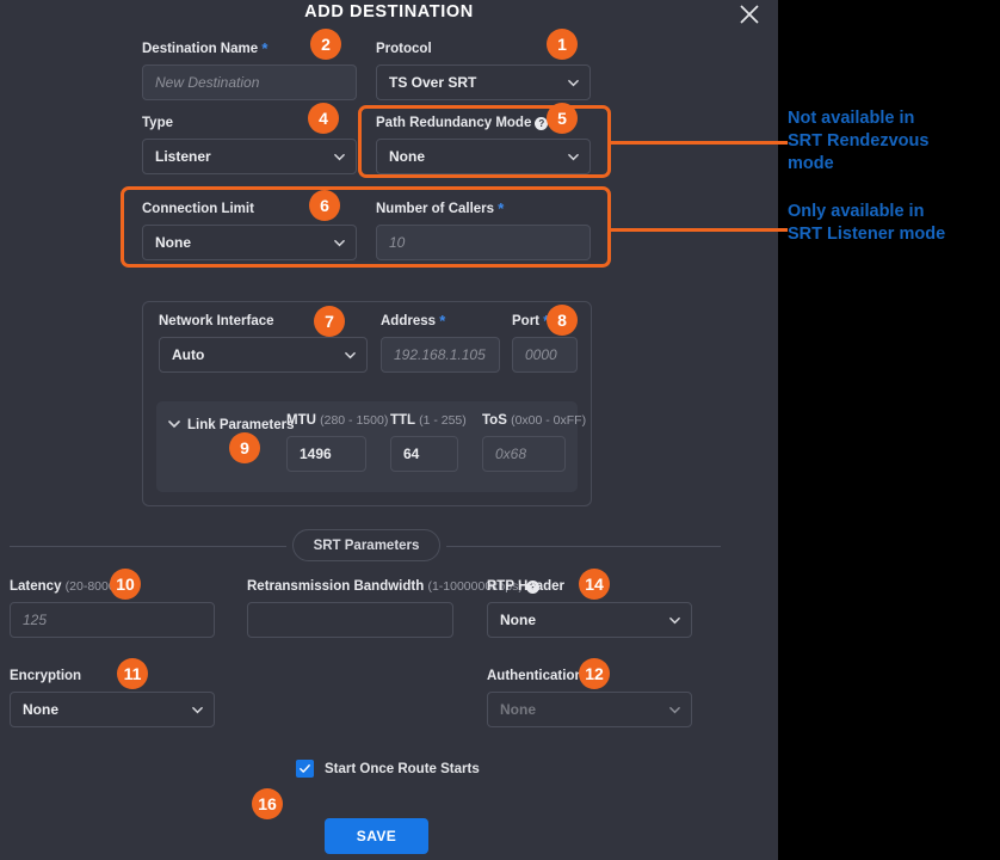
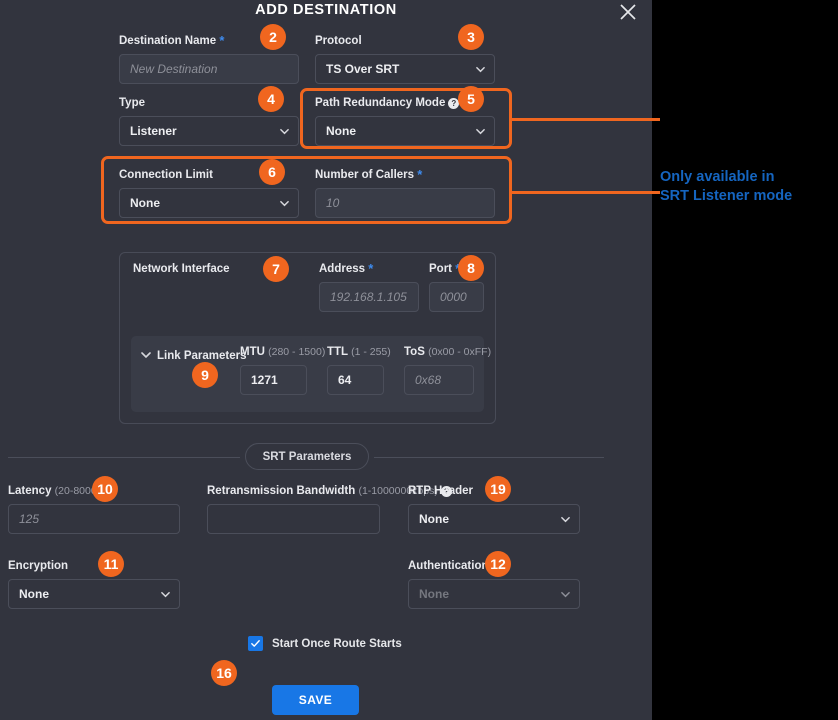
  ADD DESTINATION
  Destination Name *
  New Destination
  2
  Protocol
  TS Over SRT
- 1
+ 3
  Type
  Listener
  4
  Path Redundancy Mode ?
  None
  5
  Connection Limit
  None
  6
  Number of Callers *
  10
  Network Interface
- Auto
  7
  Address *
  192.168.1.105
  Port
  0000
  8
  Link Parameters
  9
  MTU (280 - 1500)
- 1496
+ 1271
  TTL (1 - 255)
  64
  ToS (0x00 - 0xFF)
  0x68
  SRT Parameters
  Latency (20-800
  125
  10
  Retransmission Bandwidth (1-1000000kbps) ?
  RTP Header
  None
- 14
+ 19
  Encryption
  None
  11
  Authenticatio
  None
  12
  16
  Start Once Route Starts
  SAVE
- Not available in
- SRT Rendezvous
- mode
  Only available in
  SRT Listener mode
